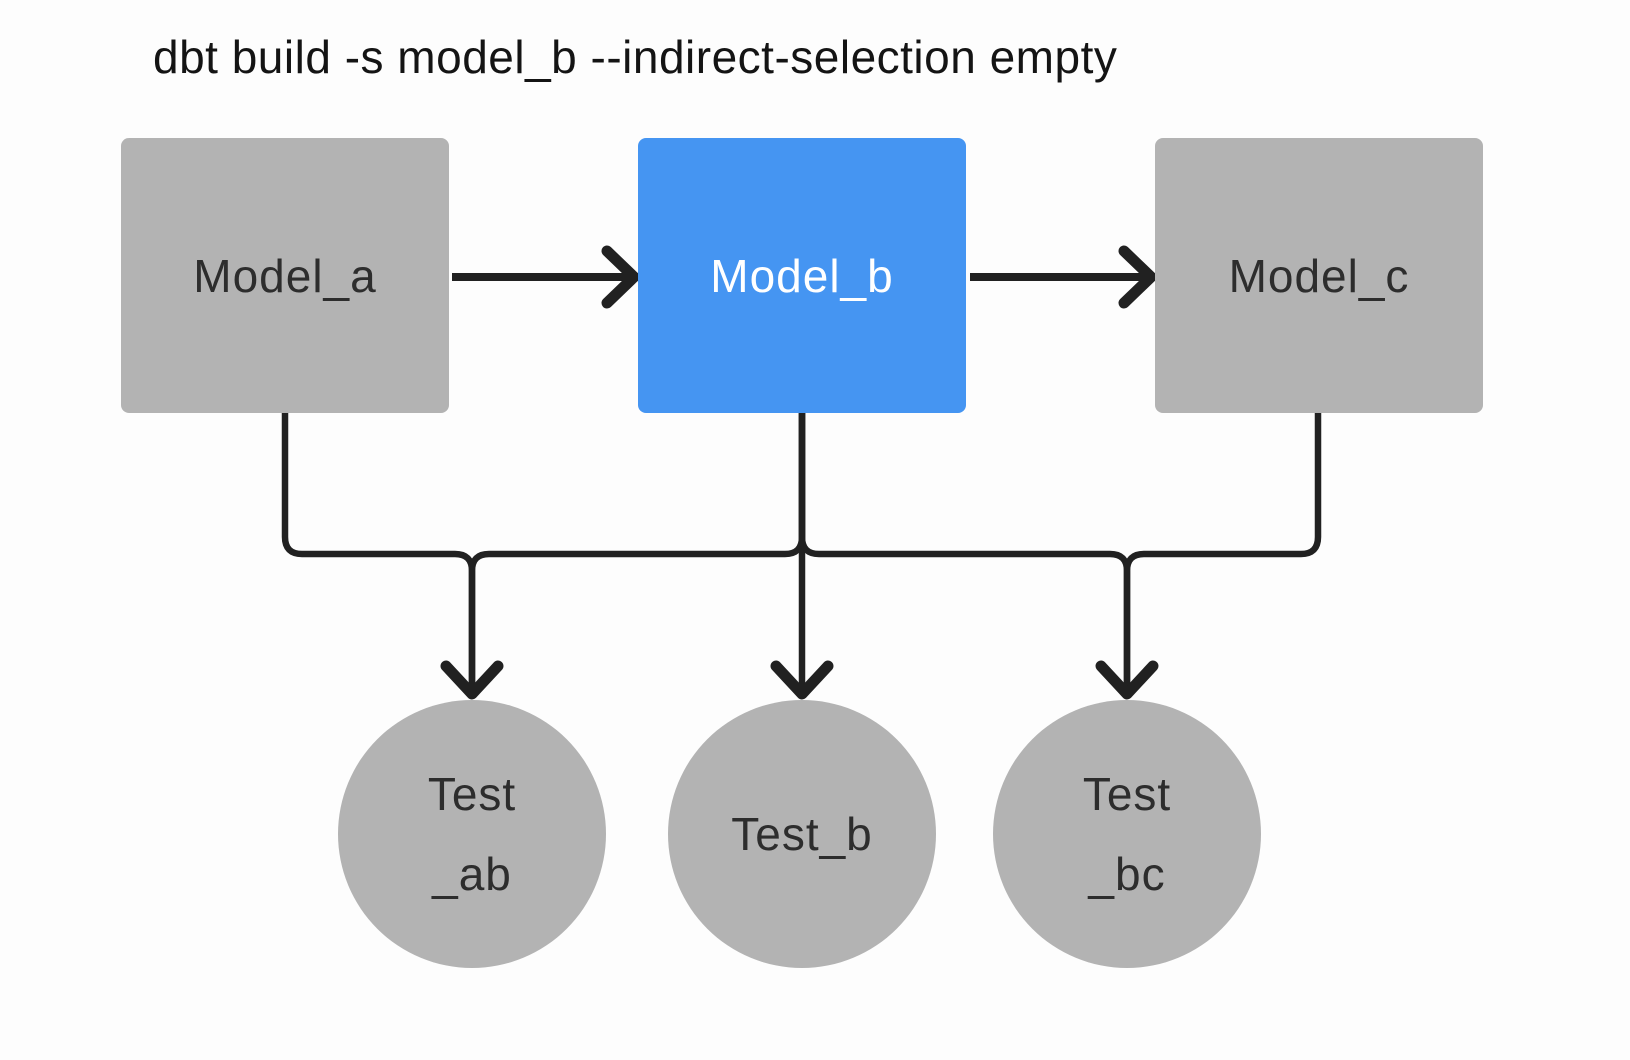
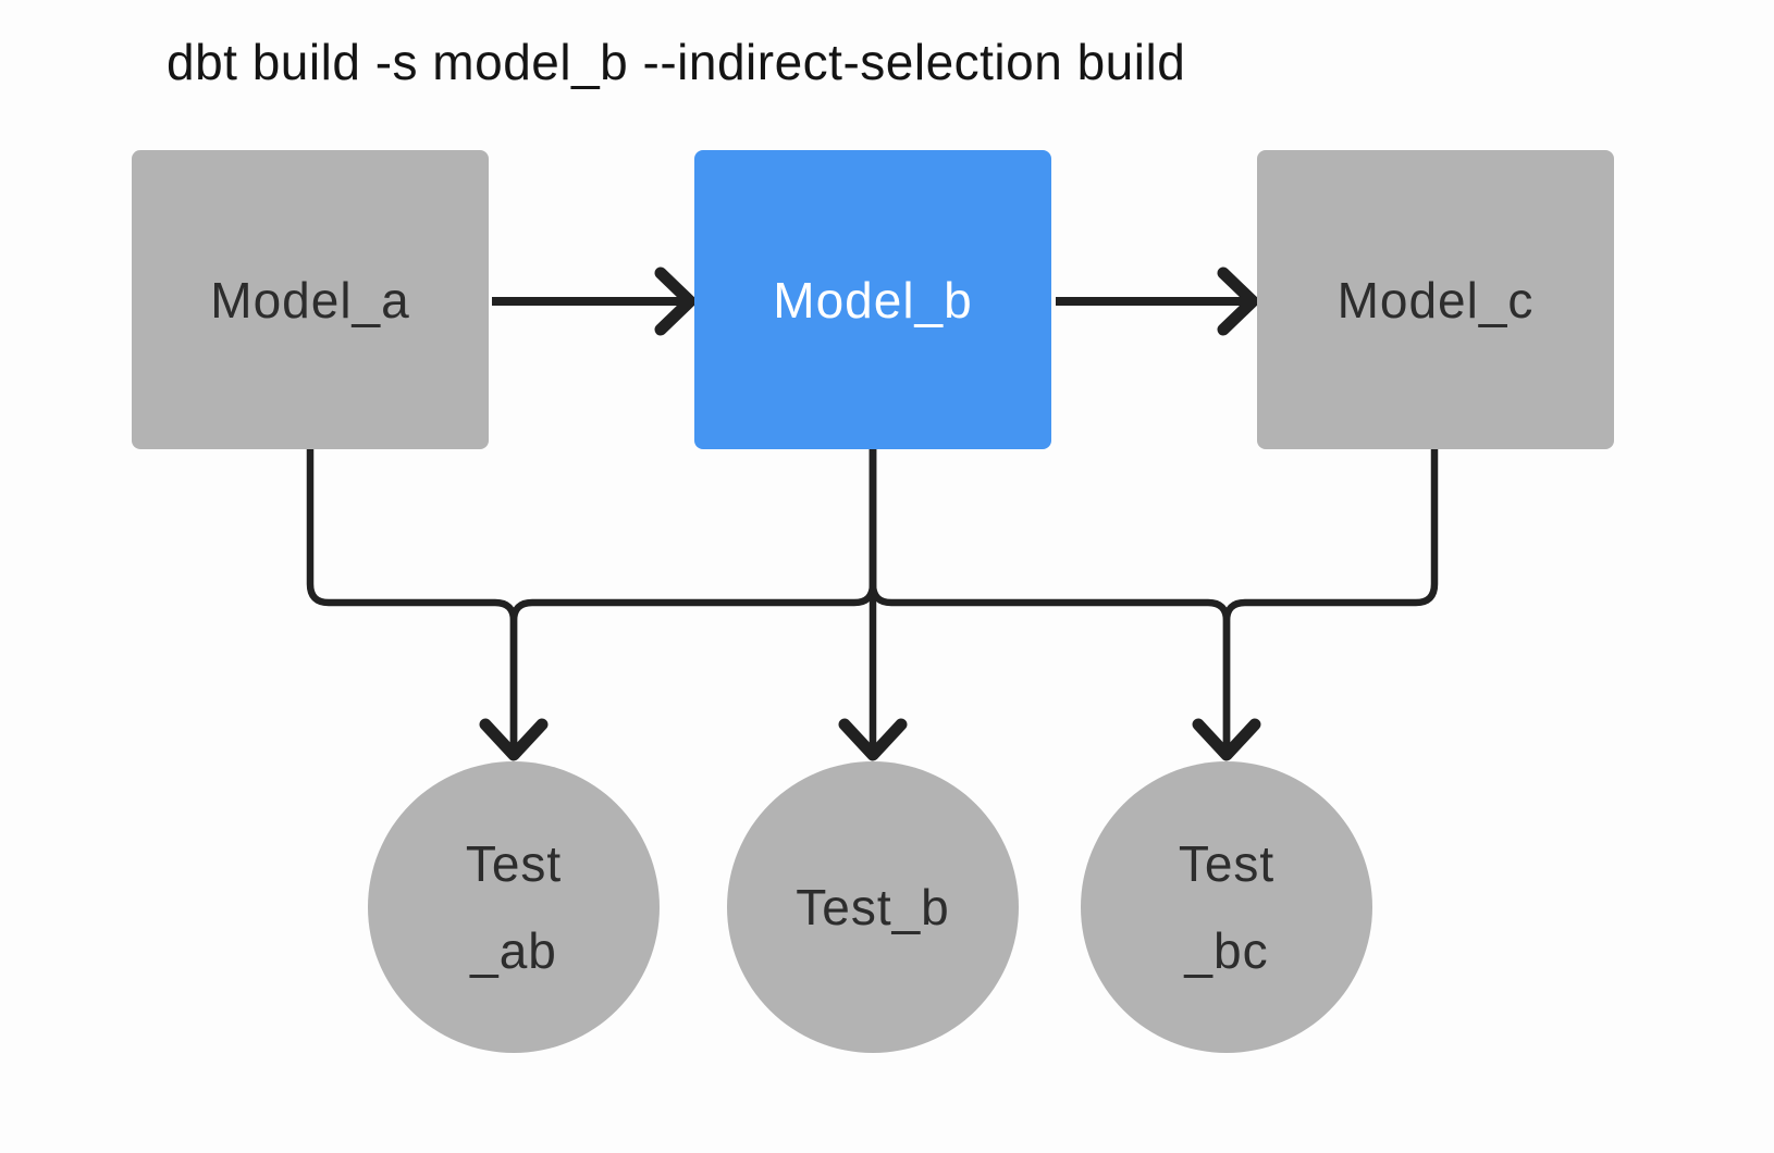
- dbt build -s model_b --indirect-selection empty
+ dbt build -s model_b --indirect-selection build
  Model_a
  Model_b
  Model_c
  Test
  _ab
  Test_b
  Test
  _bc
